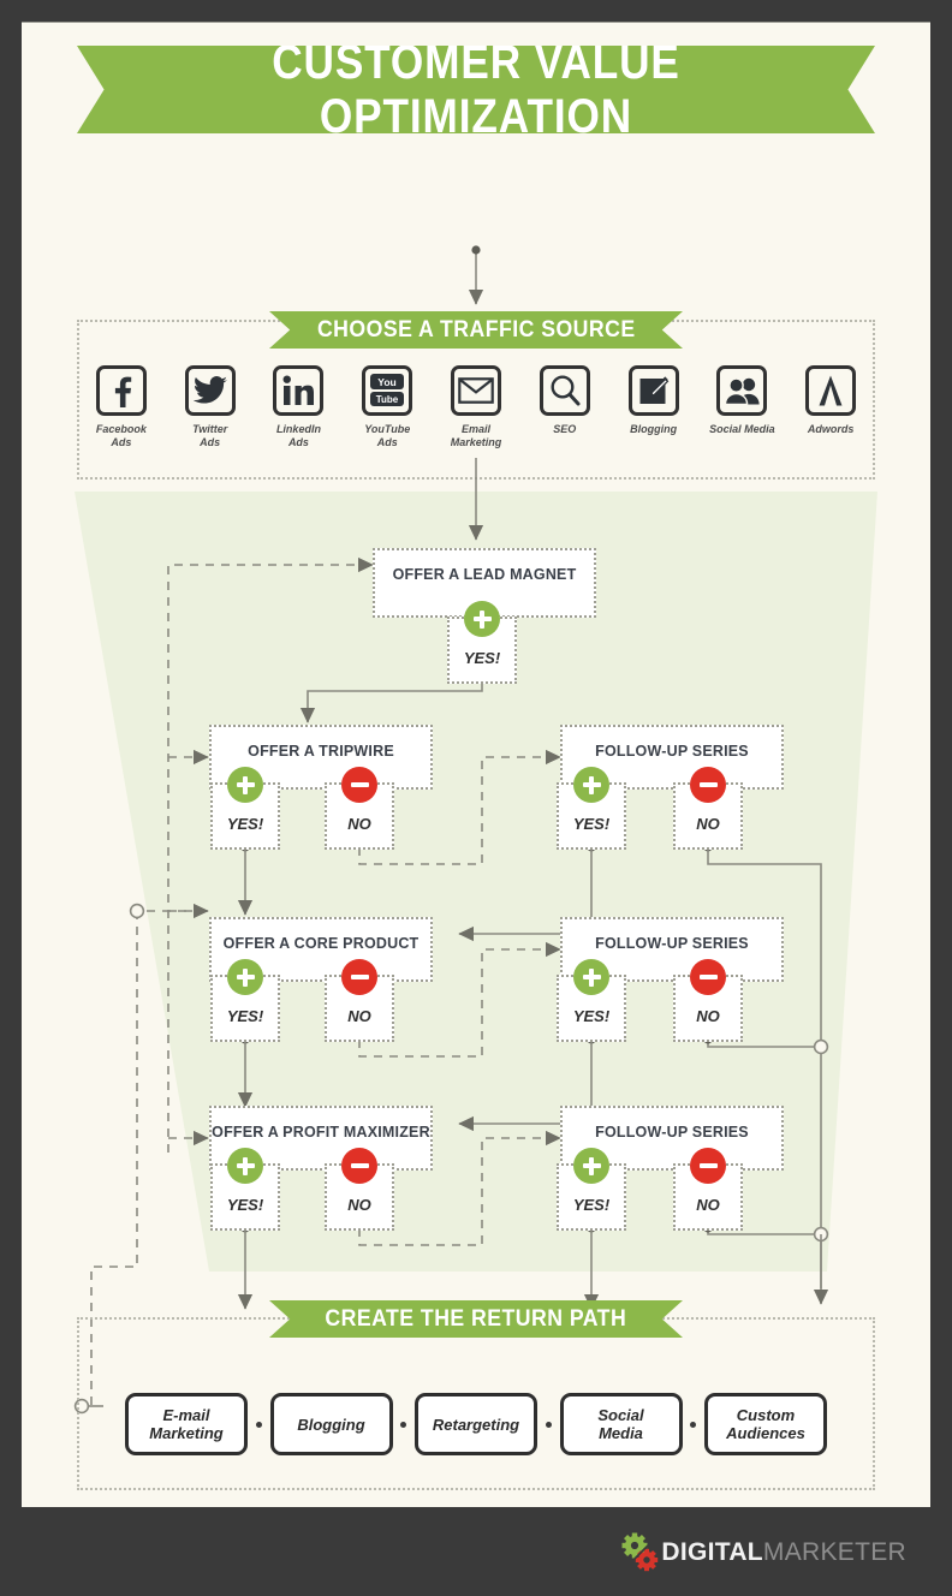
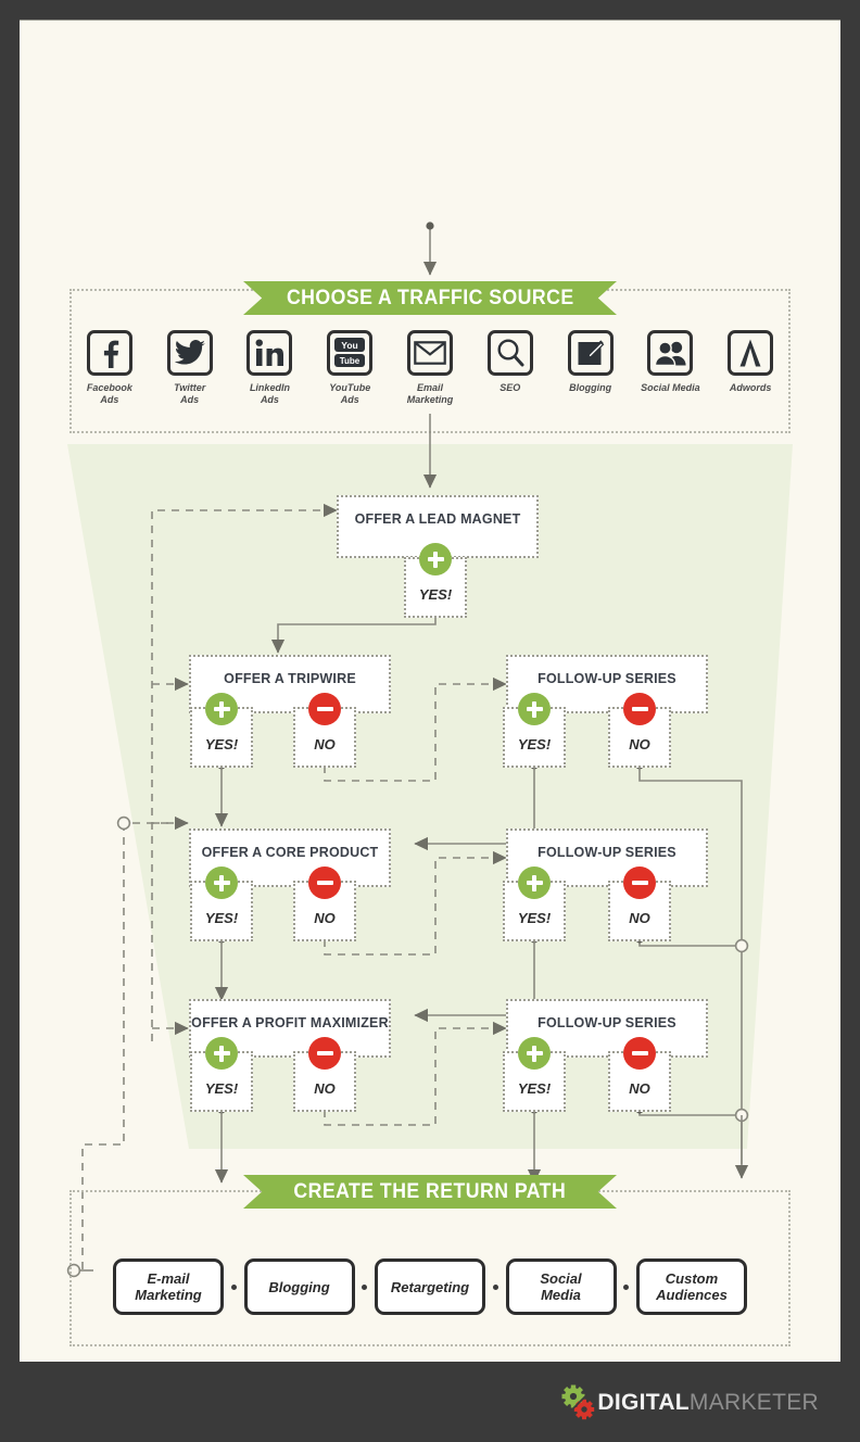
- CUSTOMER VALUE OPTIMIZATION
  CHOOSE A TRAFFIC SOURCE
  Facebook
  Ads
  Twitter
  Ads
  LinkedIn
  Ads
  You
  Tube
  YouTube
  Ads
  Email
  Marketing
  SEO
  Blogging
  Social Media
  Adwords
  OFFER A LEAD MAGNET
  YES!
  OFFER A TRIPWIRE
  YES!
  NO
  FOLLOW-UP SERIES
  YES!
  NO
  OFFER A CORE PRODUCT
  YES!
  NO
  FOLLOW-UP SERIES
  YES!
  NO
  OFFER A PROFIT MAXIMIZER
  YES!
  NO
  FOLLOW-UP SERIES
  YES!
  NO
  CREATE THE RETURN PATH
  E-mail
  Marketing
  Blogging
  Retargeting
  Social
  Media
  Custom
  Audiences
  DIGITALMARKETER
